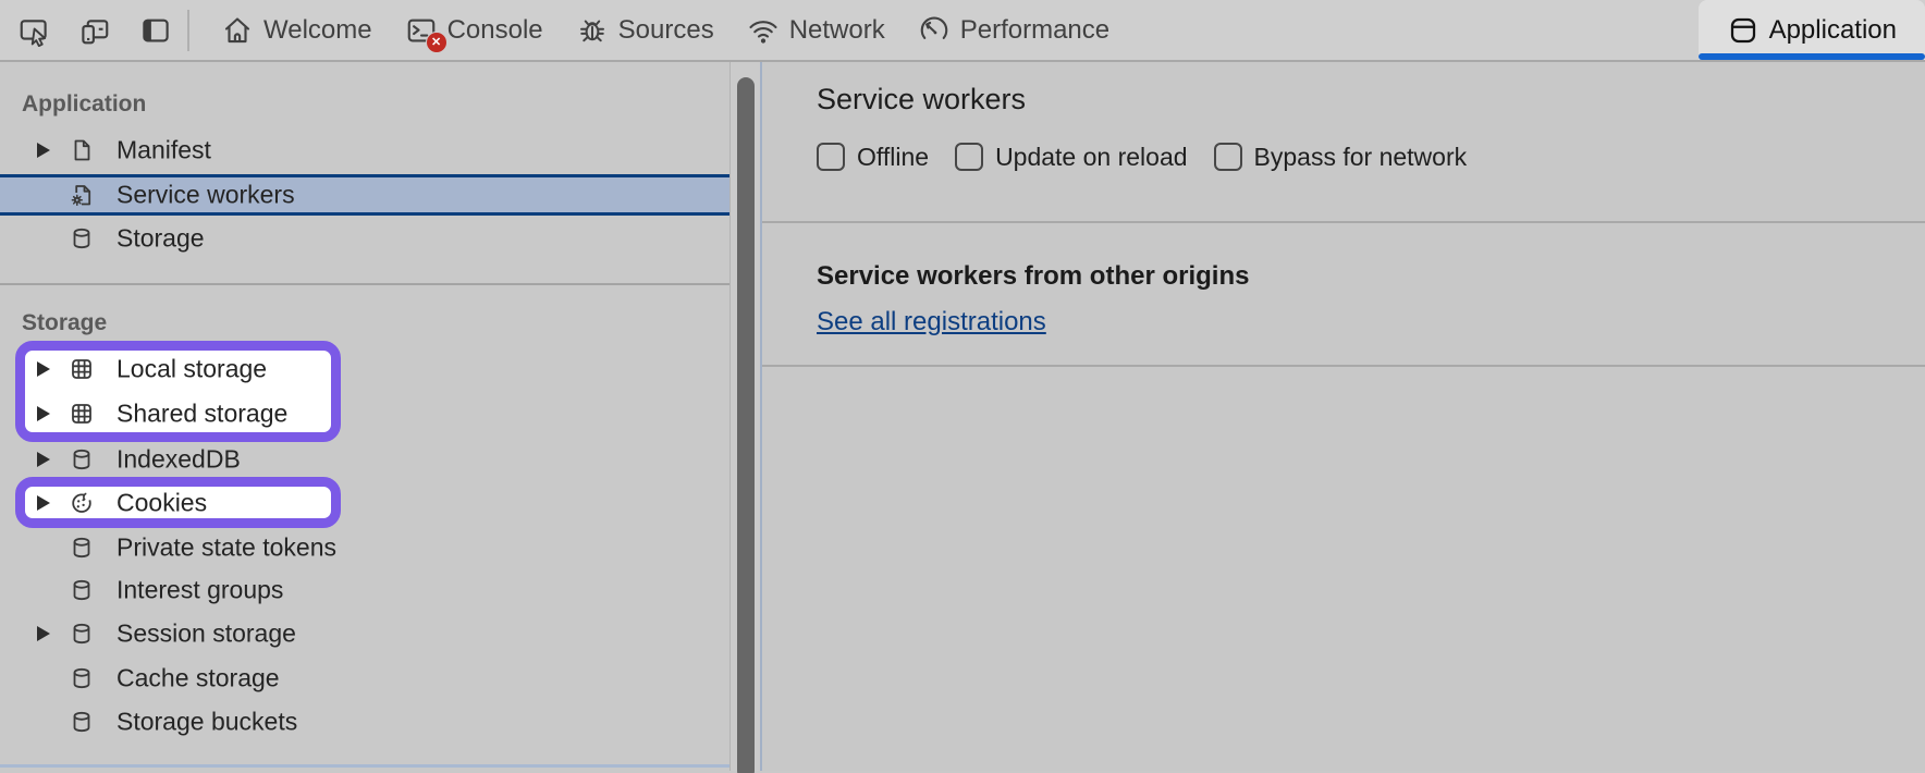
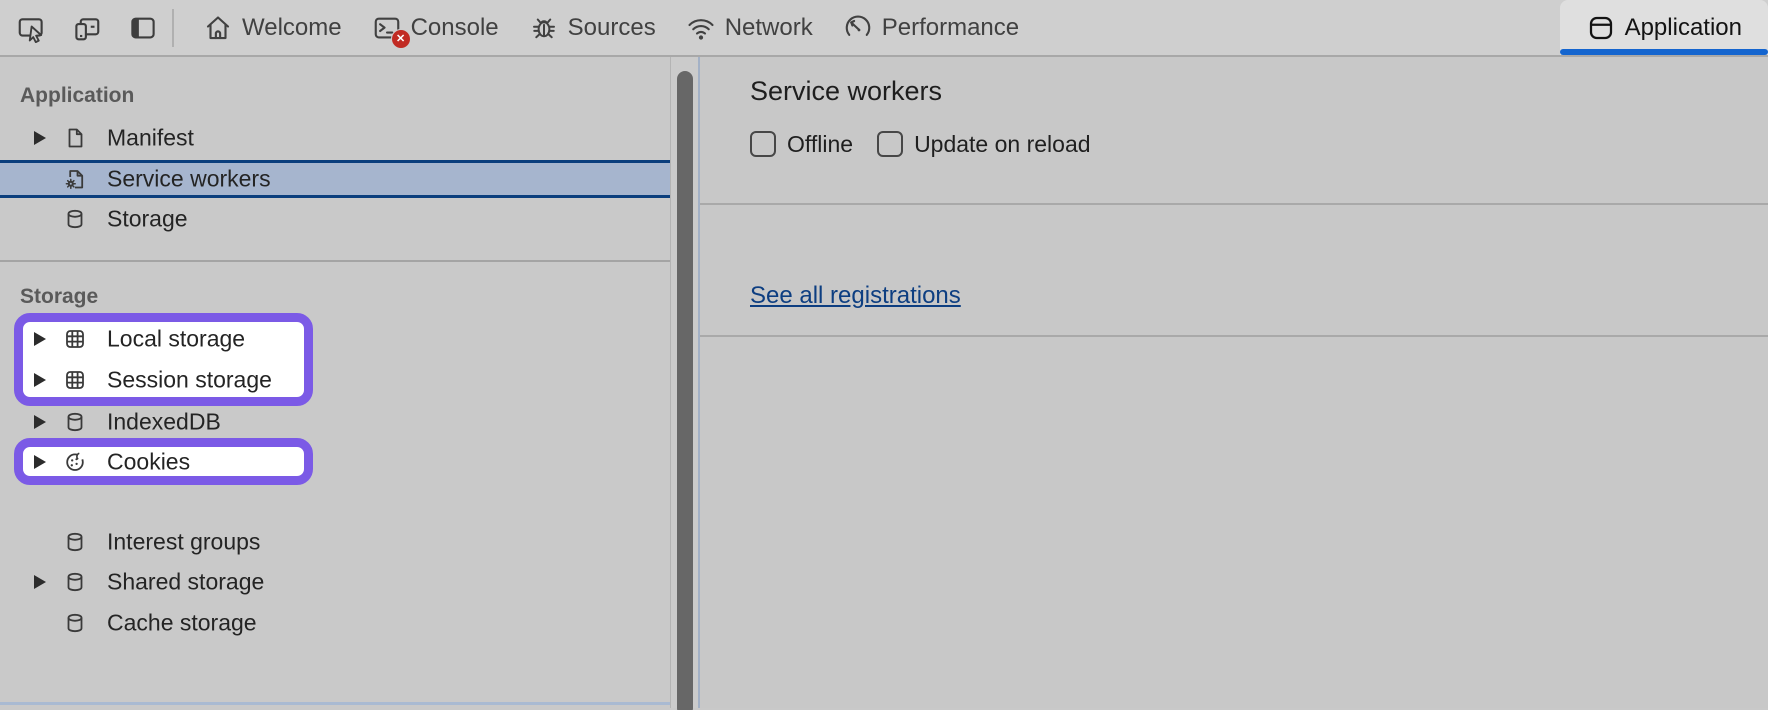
  Welcome
  ✕
  Console
  Sources
  Network
  Performance
  Application
  Application
  Manifest
  Service workers
  Storage
  Storage
  Local storage
- Shared storage
+ Session storage
  IndexedDB
  Cookies
- Private state tokens
  Interest groups
- Session storage
+ Shared storage
  Cache storage
- Storage buckets
  Service workers
  Offline
  Update on reload
- Bypass for network
- Service workers from other origins
  See all registrations
